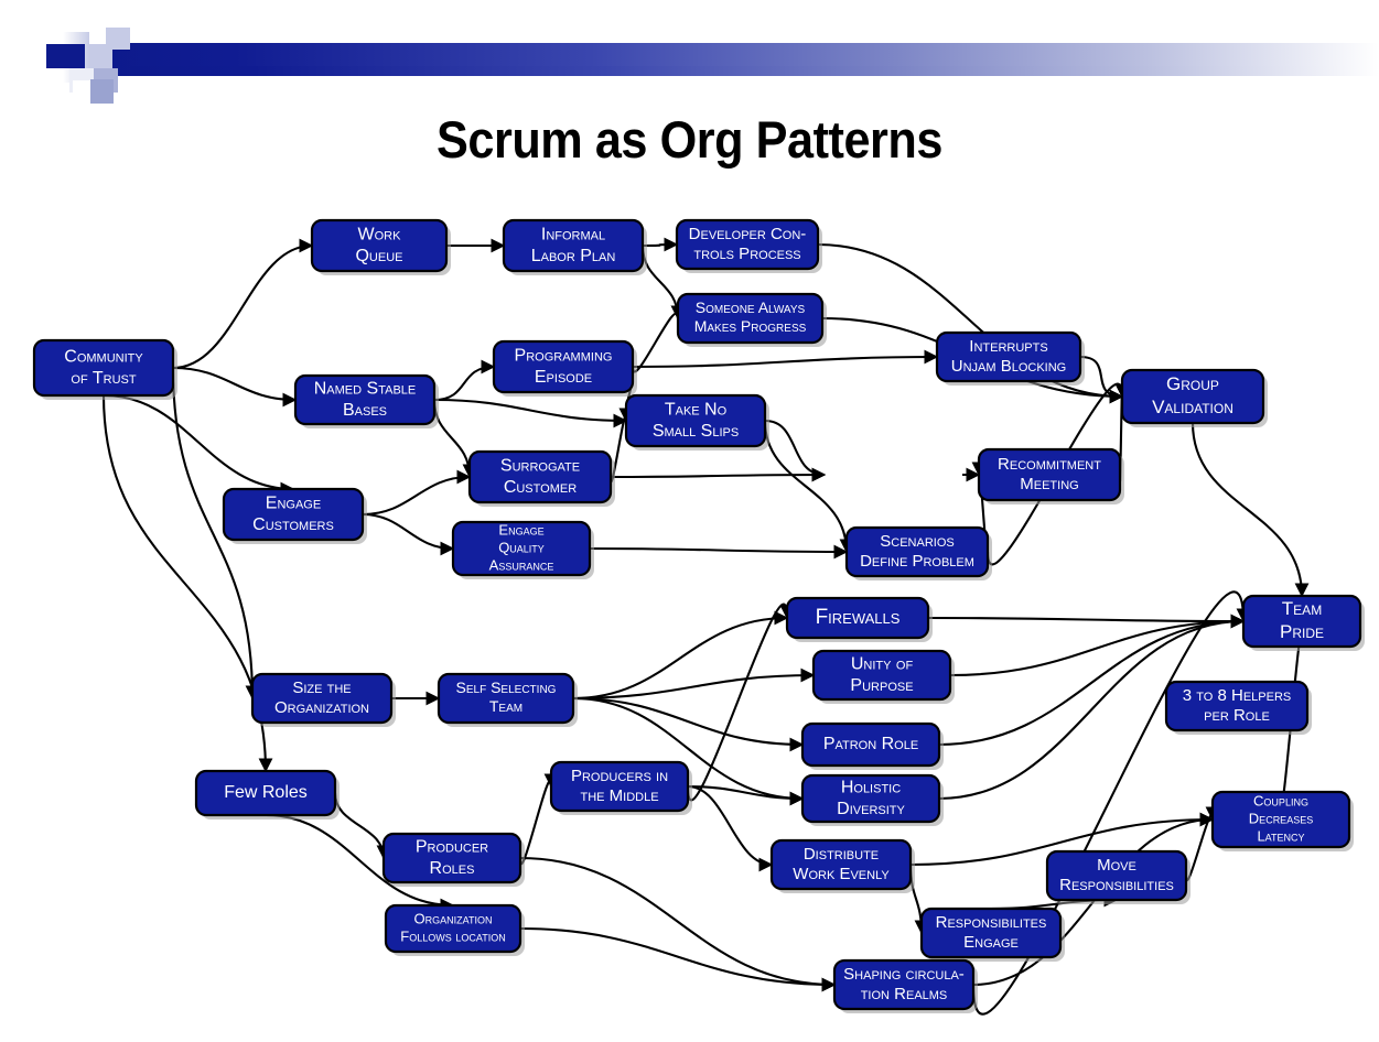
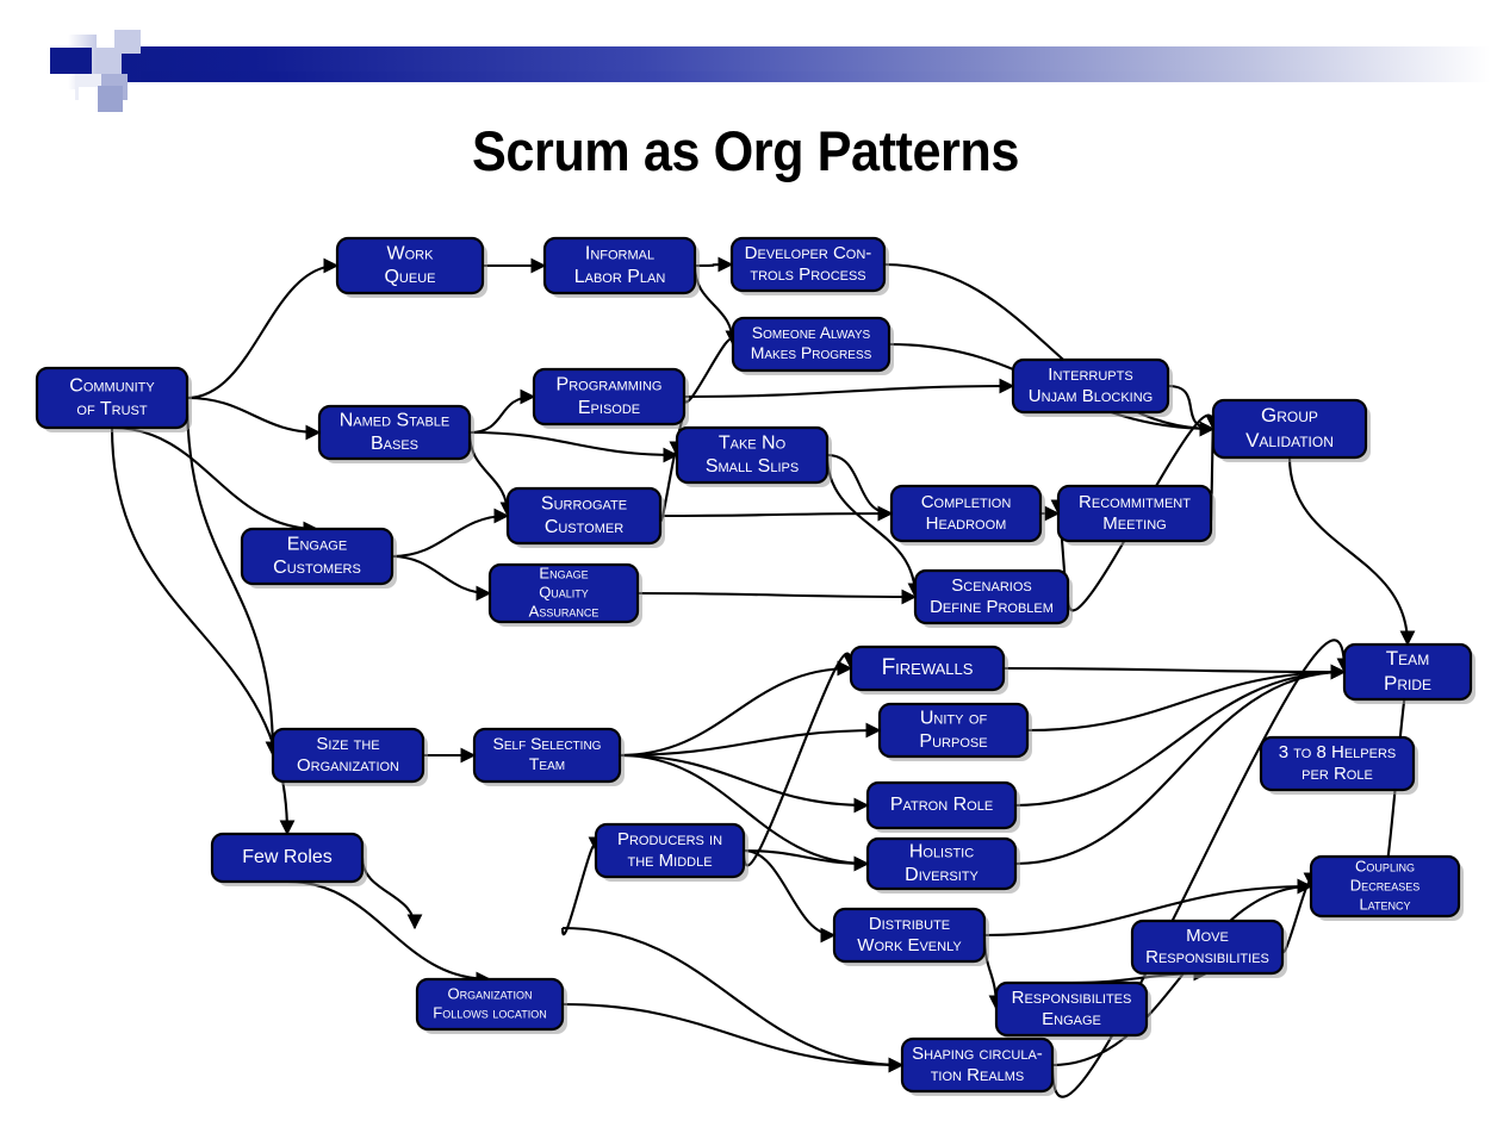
  Scrum as Org Patterns
  Community
  of Trust
  Work
  Queue
  Informal
  Labor Plan
  Developer Con-
  trols Process
  Someone Always
  Makes Progress
  Named Stable
  Bases
  Programming
  Episode
  Take No
  Small Slips
  Surrogate
  Customer
  Engage
  Customers
  Engage
  Quality
  Assurance
  Interrupts
  Unjam Blocking
+ Completion
+ Headroom
  Recommitment
  Meeting
  Group
  Validation
  Scenarios
  Define Problem
  Firewalls
  Team
  Pride
  Size the
  Organization
  Self Selecting
  Team
  Unity of
  Purpose
  Patron Role
  Holistic
  Diversity
  3 to 8 Helpers
  per Role
  Few Roles
  Producers in
  the Middle
- Producer
- Roles
  Organization
  Follows location
  Distribute
  Work Evenly
  Move
  Responsibilities
  Responsibilites
  Engage
  Coupling
  Decreases
  Latency
  Shaping circula-
  tion Realms
